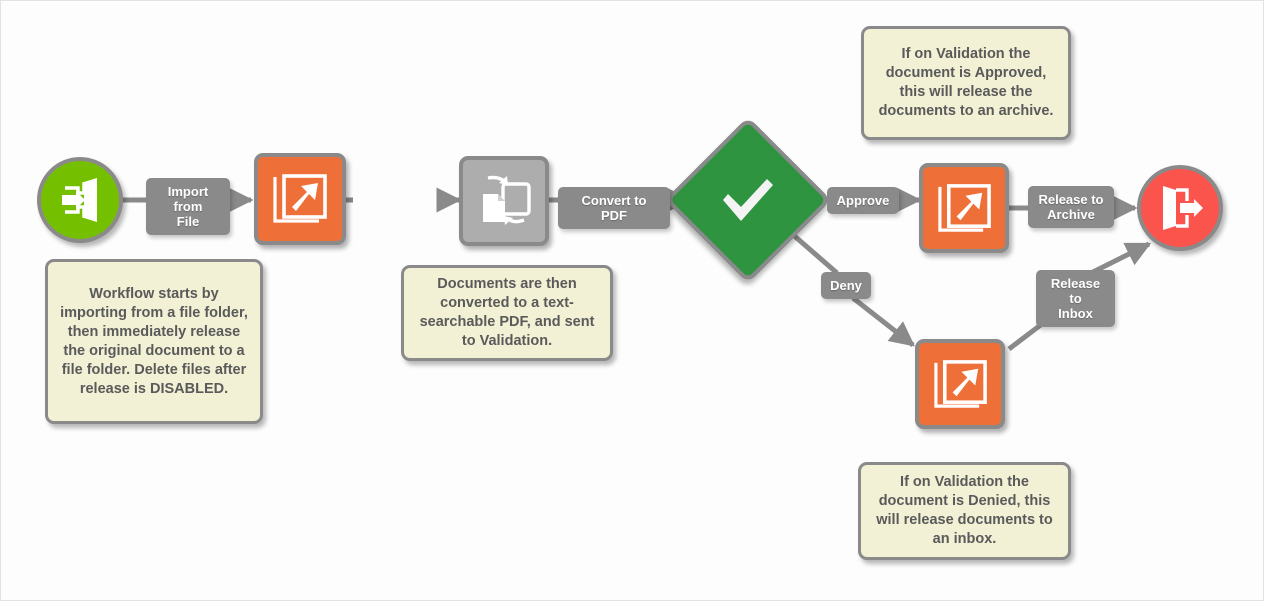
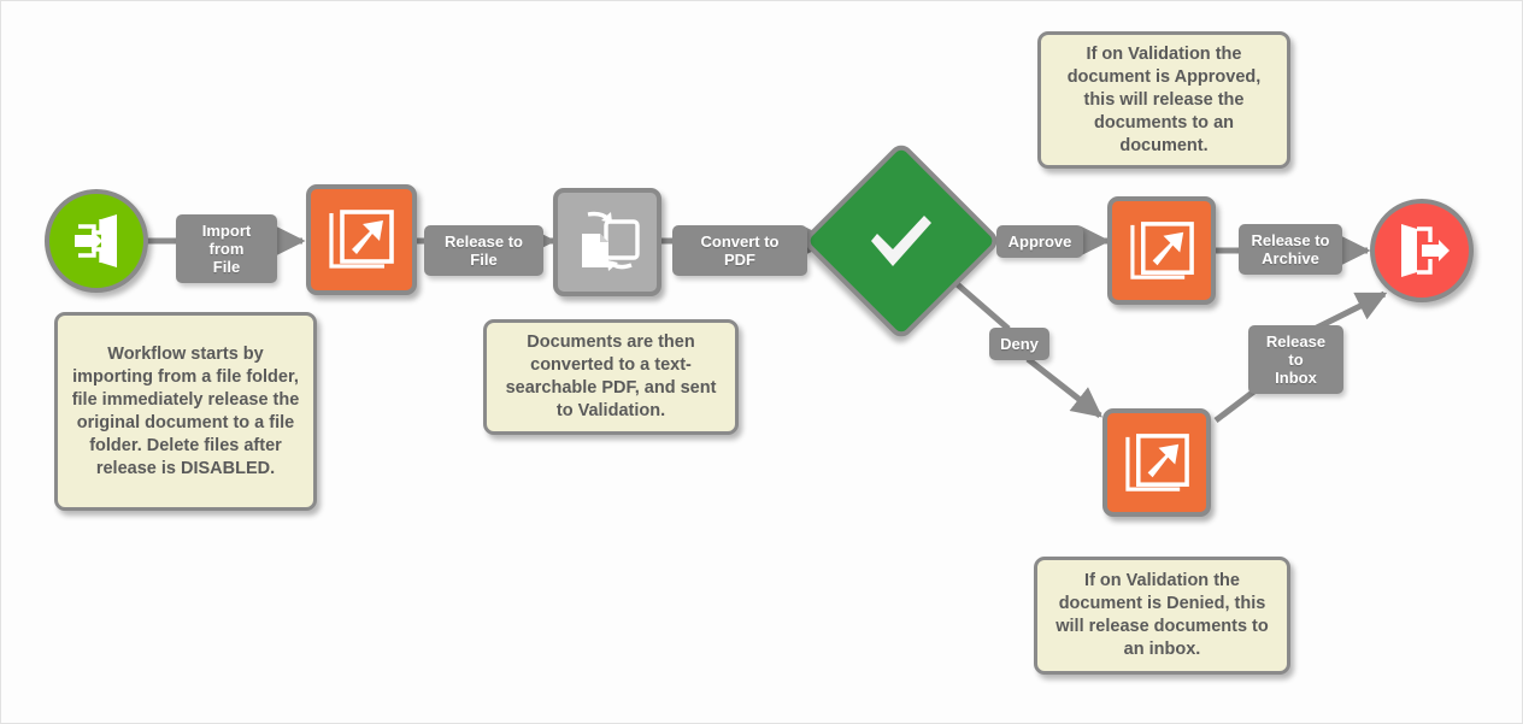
  Import from
  File
+ Release to File
  Convert to PDF
  Approve
  Deny
  Release to
  Archive
  Release to
  Inbox
- Workflow starts by importing from a file folder, then immediately release the original document to a file folder. Delete files after release is DISABLED.
+ Workflow starts by importing from a file folder, file immediately release the original document to a file folder. Delete files after release is DISABLED.
  Documents are then converted to a text-searchable PDF, and sent to Validation.
- If on Validation the document is Approved, this will release the documents to an archive.
+ If on Validation the document is Approved, this will release the documents to an document.
  If on Validation the document is Denied, this will release documents to an inbox.
